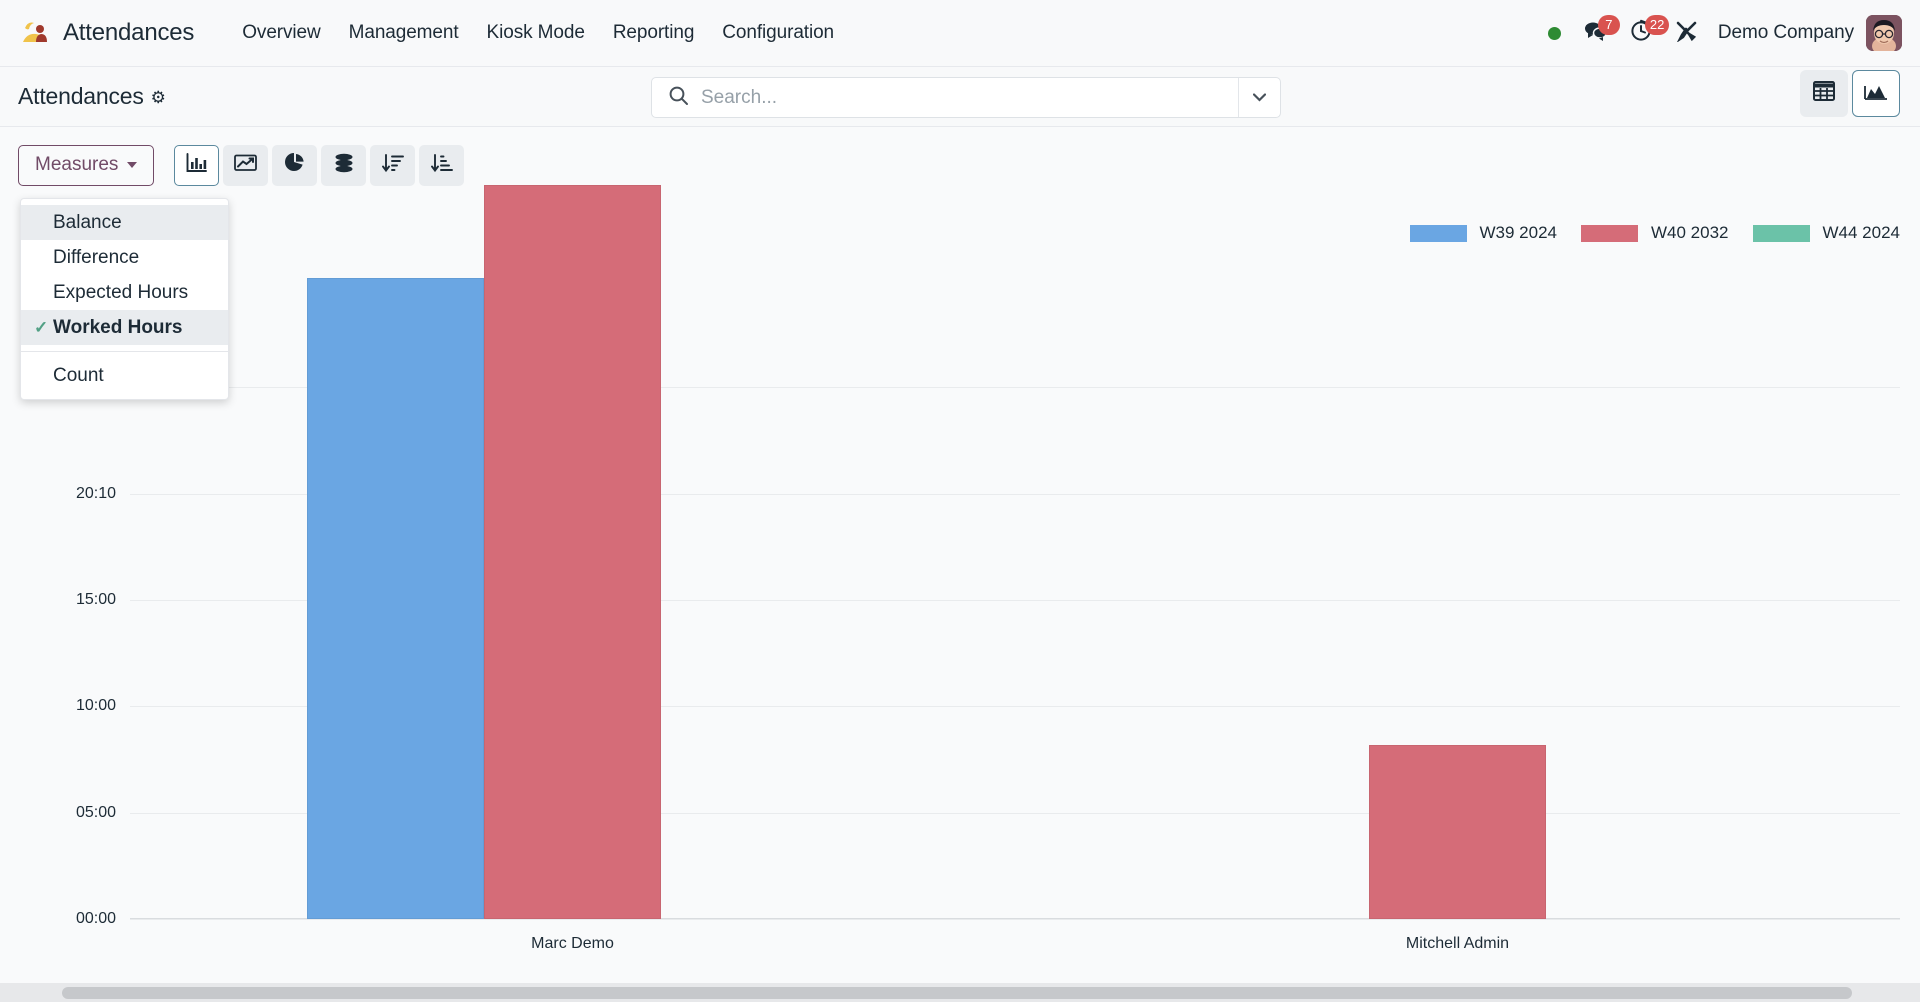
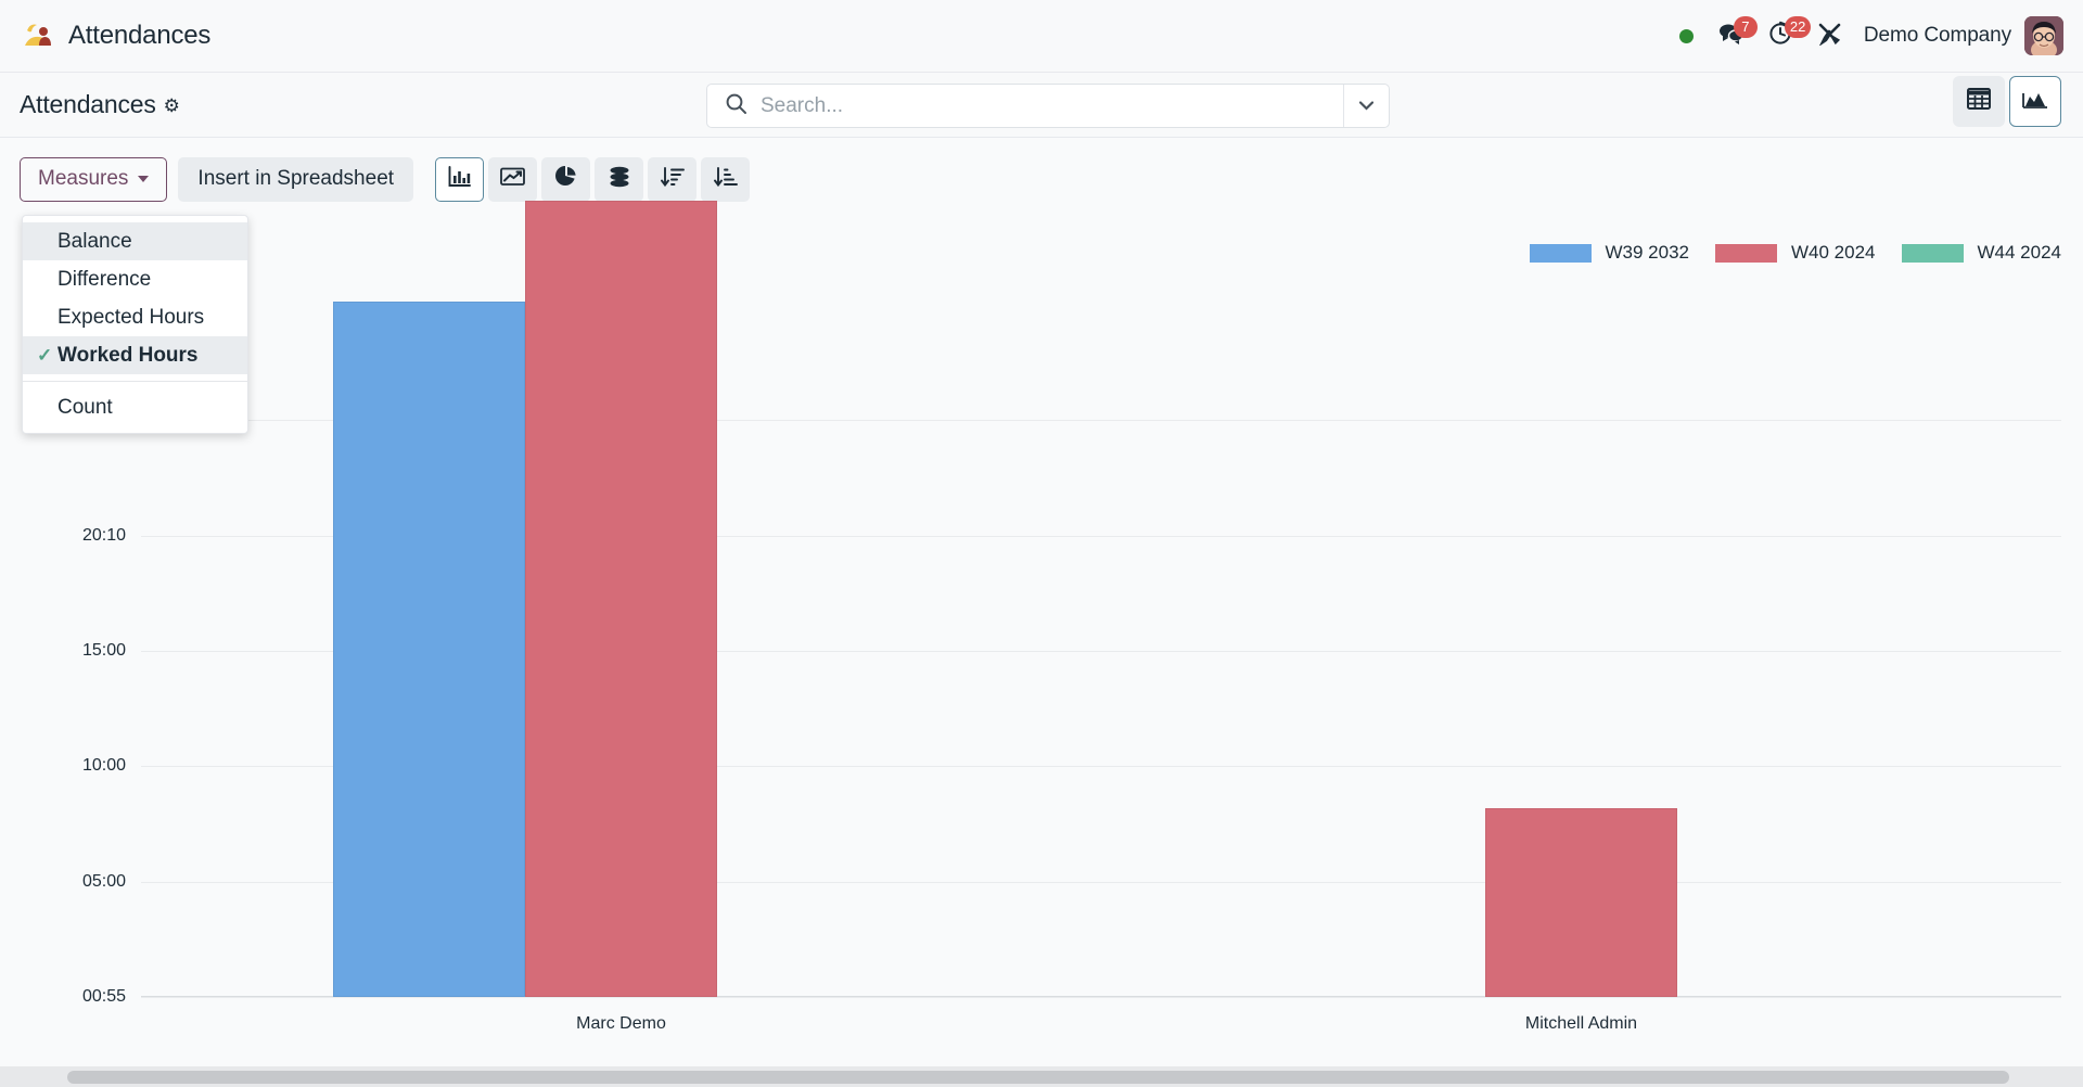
  Attendances
- Overview
- Management
- Kiosk Mode
- Reporting
- Configuration
  7
  22
  Demo Company
  Attendances
  ⚙
  Search...
  Measures
+ Insert in Spreadsheet
  Balance
  Difference
  Expected Hours
  ✓
  Worked Hours
  Count
- W39 2024
+ W39 2032
- W40 2032
+ W40 2024
  W44 2024
- 00:00
+ 00:55
  05:00
  10:00
  15:00
  20:10
  Marc Demo
  Mitchell Admin
